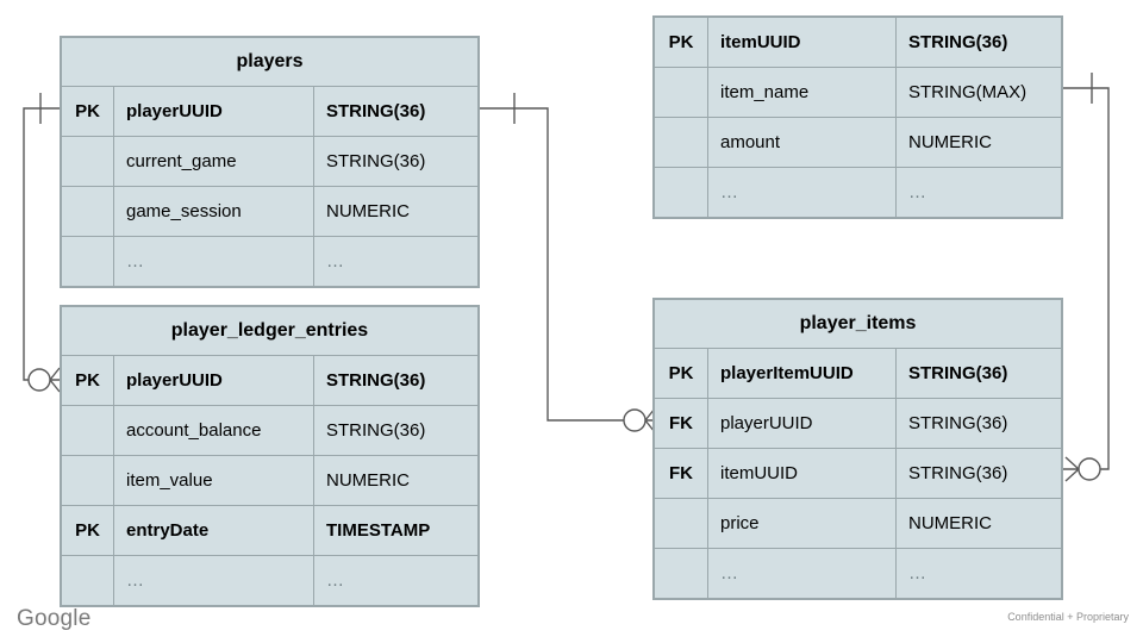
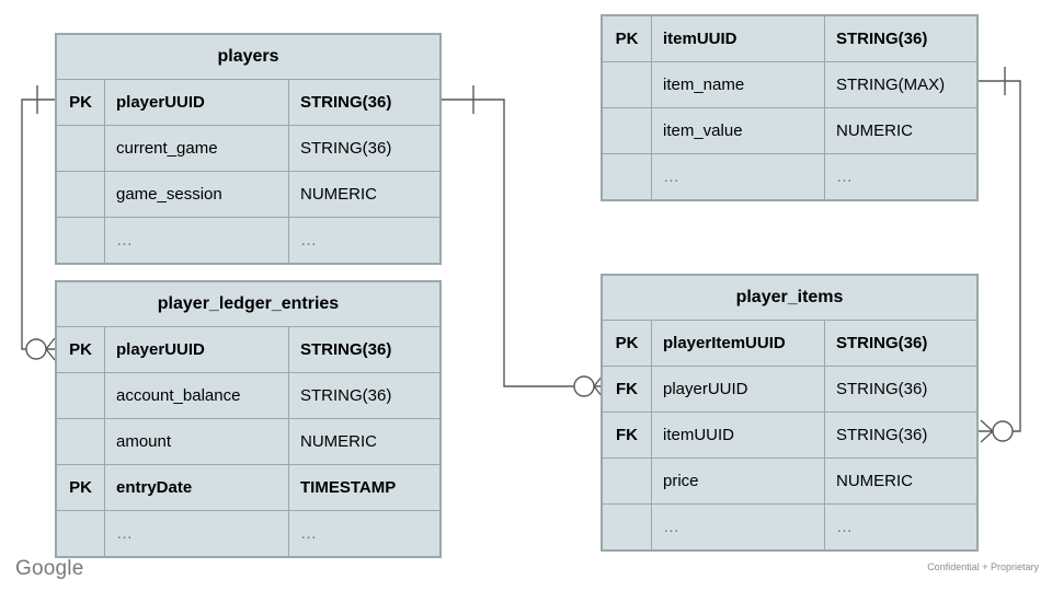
  players
  PK	playerUUID	STRING(36)
  	current_game	STRING(36)
  	game_session	NUMERIC
  	…	…
  player_ledger_entries
  PK	playerUUID	STRING(36)
  	account_balance	STRING(36)
- 	item_value	NUMERIC
+ 	amount	NUMERIC
  PK	entryDate	TIMESTAMP
  	…	…
  PK	itemUUID	STRING(36)
  	item_name	STRING(MAX)
- 	amount	NUMERIC
+ 	item_value	NUMERIC
  	…	…
  player_items
  PK	playerItemUUID	STRING(36)
  FK	playerUUID	STRING(36)
  FK	itemUUID	STRING(36)
  	price	NUMERIC
  	…	…
  Google
  Confidential + Proprietary
